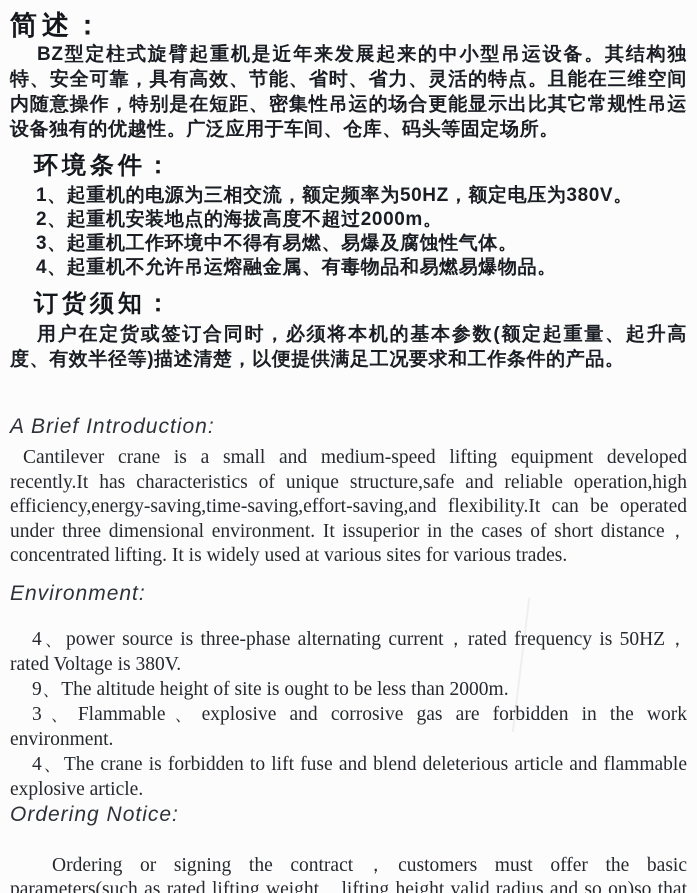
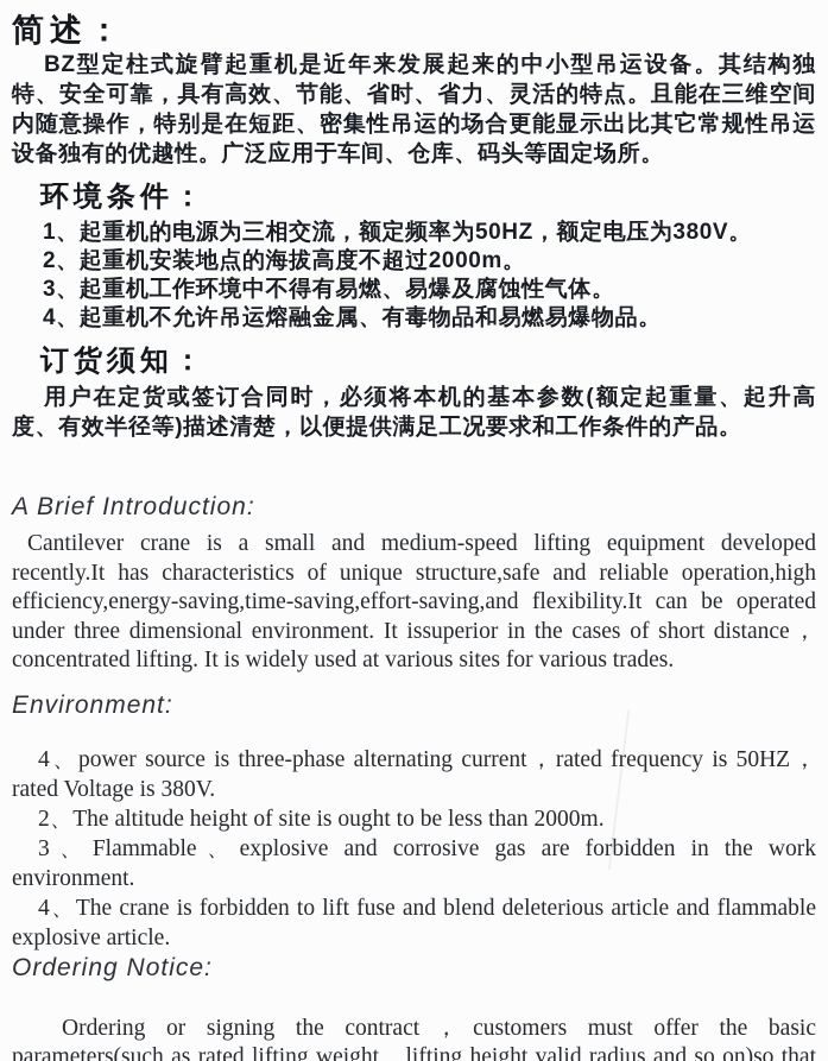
  简述：
  BZ型定柱式旋臂起重机是近年来发展起来的中小型吊运设备。其结构独特、安全可靠，具有高效、节能、省时、省力、灵活的特点。且能在三维空间内随意操作，特别是在短距、密集性吊运的场合更能显示出比其它常规性吊运设备独有的优越性。广泛应用于车间、仓库、码头等固定场所。
  环境条件：
  1、起重机的电源为三相交流，额定频率为50HZ，额定电压为380V。
  2、起重机安装地点的海拔高度不超过2000m。
  3、起重机工作环境中不得有易燃、易爆及腐蚀性气体。
  4、起重机不允许吊运熔融金属、有毒物品和易燃易爆物品。
  订货须知：
  用户在定货或签订合同时，必须将本机的基本参数(额定起重量、起升高度、有效半径等)描述清楚，以便提供满足工况要求和工作条件的产品。
  A Brief Introduction:
  Cantilever crane is a small and medium-speed lifting equipment developed recently.It has characteristics of unique structure,safe and reliable operation,high efficiency,energy-saving,time-saving,effort-saving,and flexibility.It can be operated under three dimensional environment. It issuperior in the cases of short distance，concentrated lifting. It is widely used at various sites for various trades.
  Environment:
  4、power source is three-phase alternating current，rated frequency is 50HZ，rated Voltage is 380V.
- 9、The altitude height of site is ought to be less than 2000m.
+ 2、The altitude height of site is ought to be less than 2000m.
  3、Flammable、explosive and corrosive gas are forbidden in the work environment.
  4、The crane is forbidden to lift fuse and blend deleterious article and flammable explosive article.
  Ordering Notice:
  Ordering or signing the contract，customers must offer the basic parameters(such as rated lifting weight、lifting height valid radius and so on)so that
